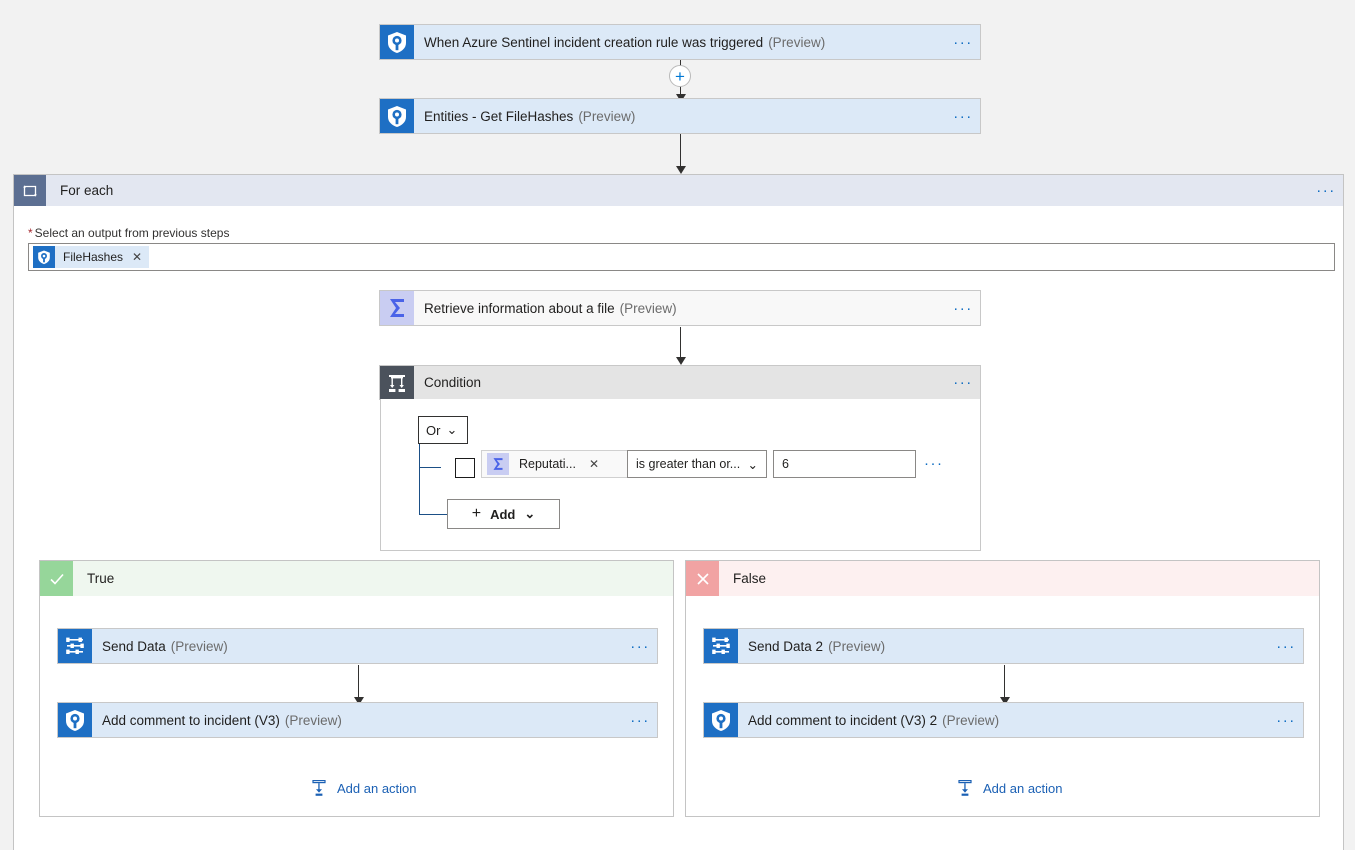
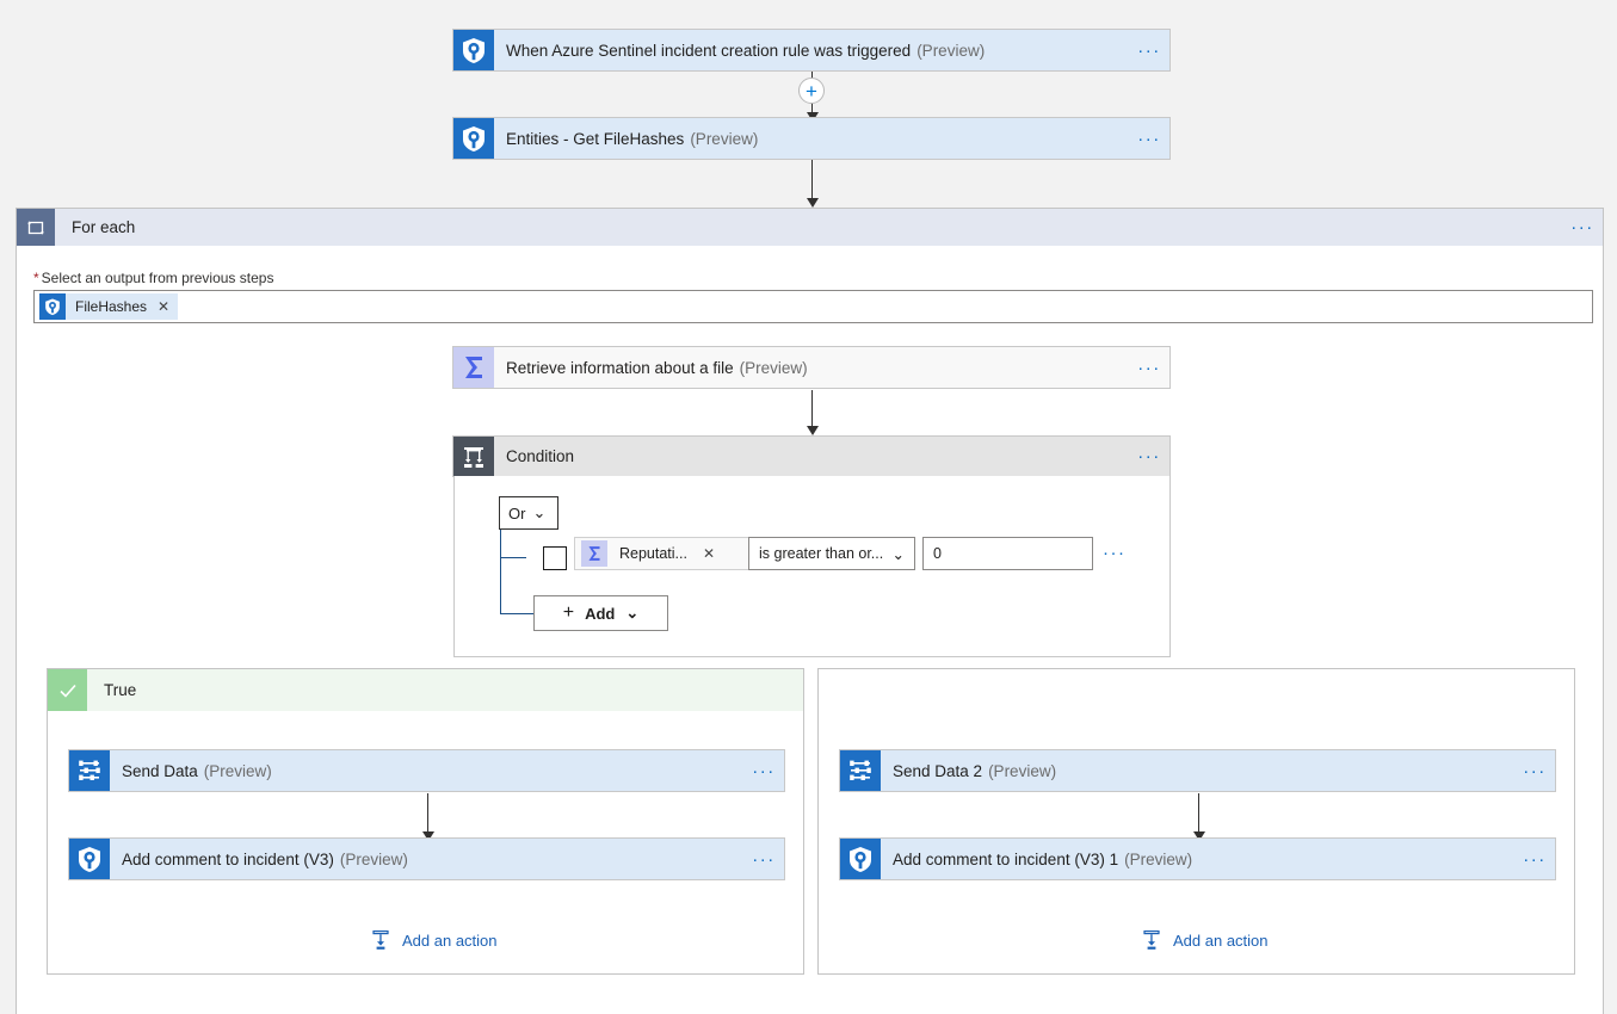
  When Azure Sentinel incident creation rule was triggered
  (Preview)
  ···
  +
  Entities - Get FileHashes
  (Preview)
  ···
  For each
  ···
  * Select an output from previous steps
  FileHashes
  ✕
  Retrieve information about a file
  (Preview)
  ···
  Condition
  ···
  Or
  ⌄
  Reputati...
  ✕
  is greater than or...
  ⌄
- 6
+ 0
  ···
  +
  Add
  ⌄
  True
  Send Data
  (Preview)
  ···
  Add comment to incident (V3)
  (Preview)
  ···
  Add an action
- False
  Send Data 2
  (Preview)
  ···
- Add comment to incident (V3) 2
+ Add comment to incident (V3) 1
  (Preview)
  ···
  Add an action
